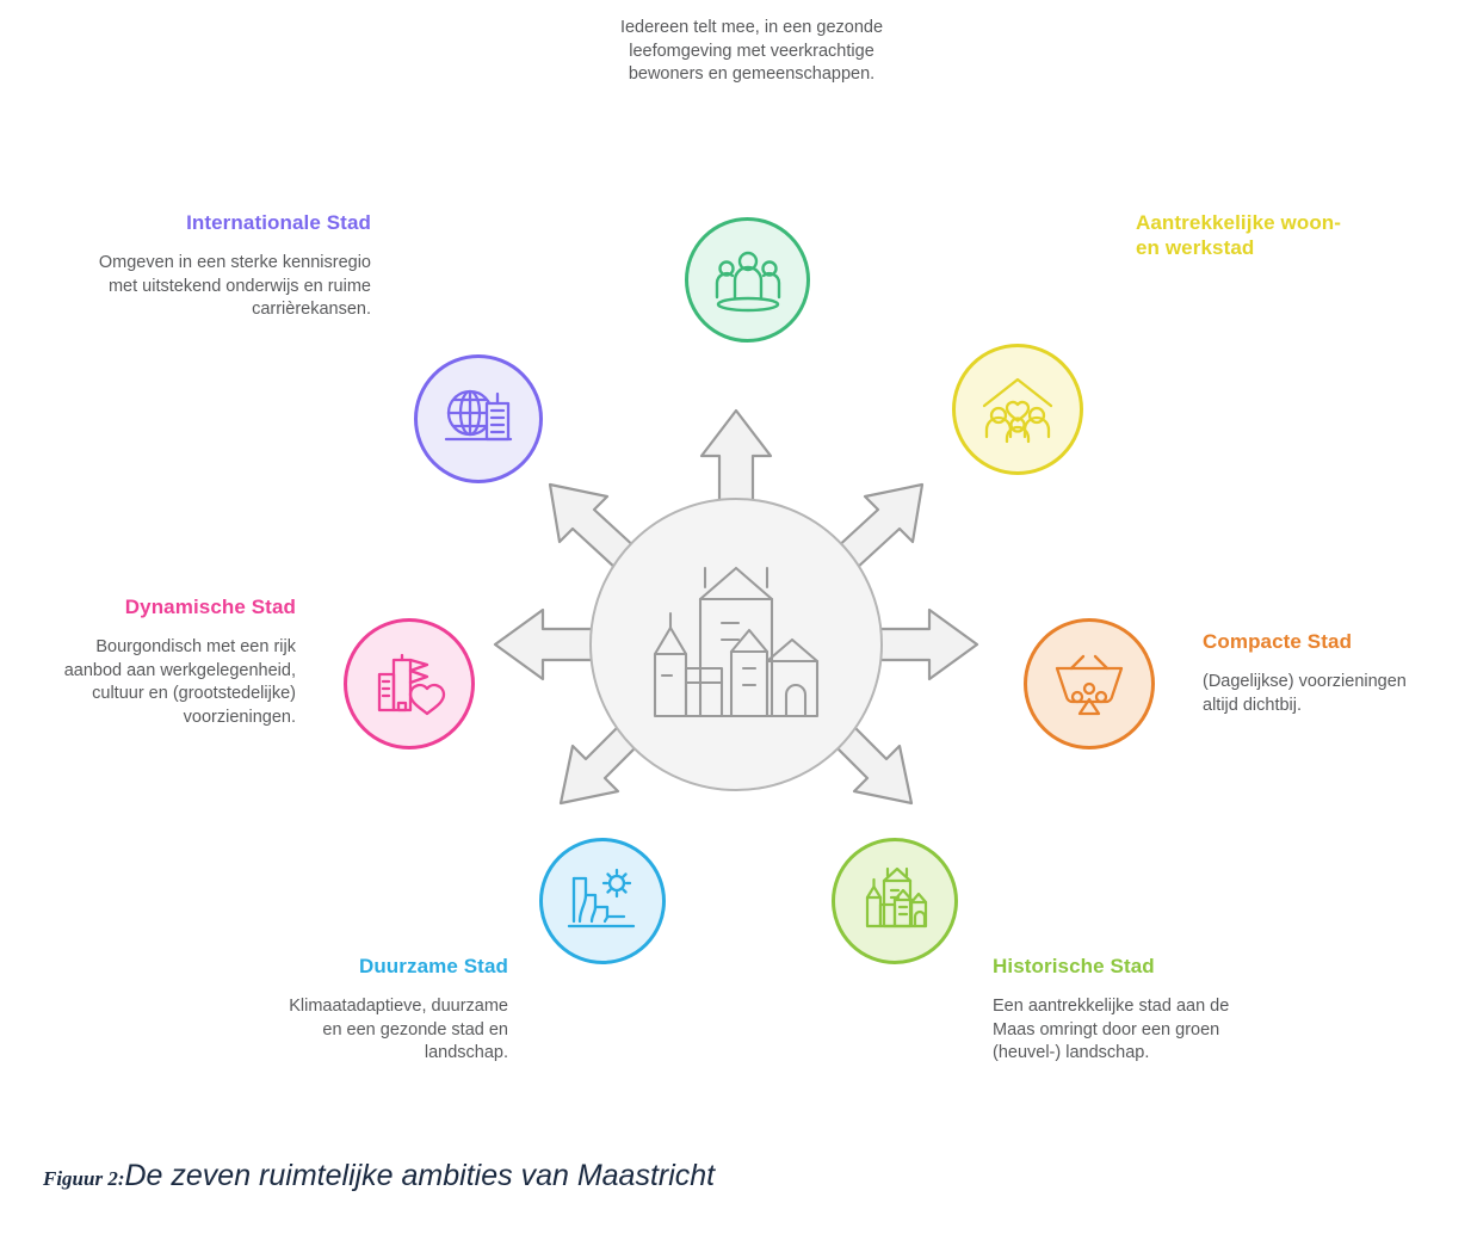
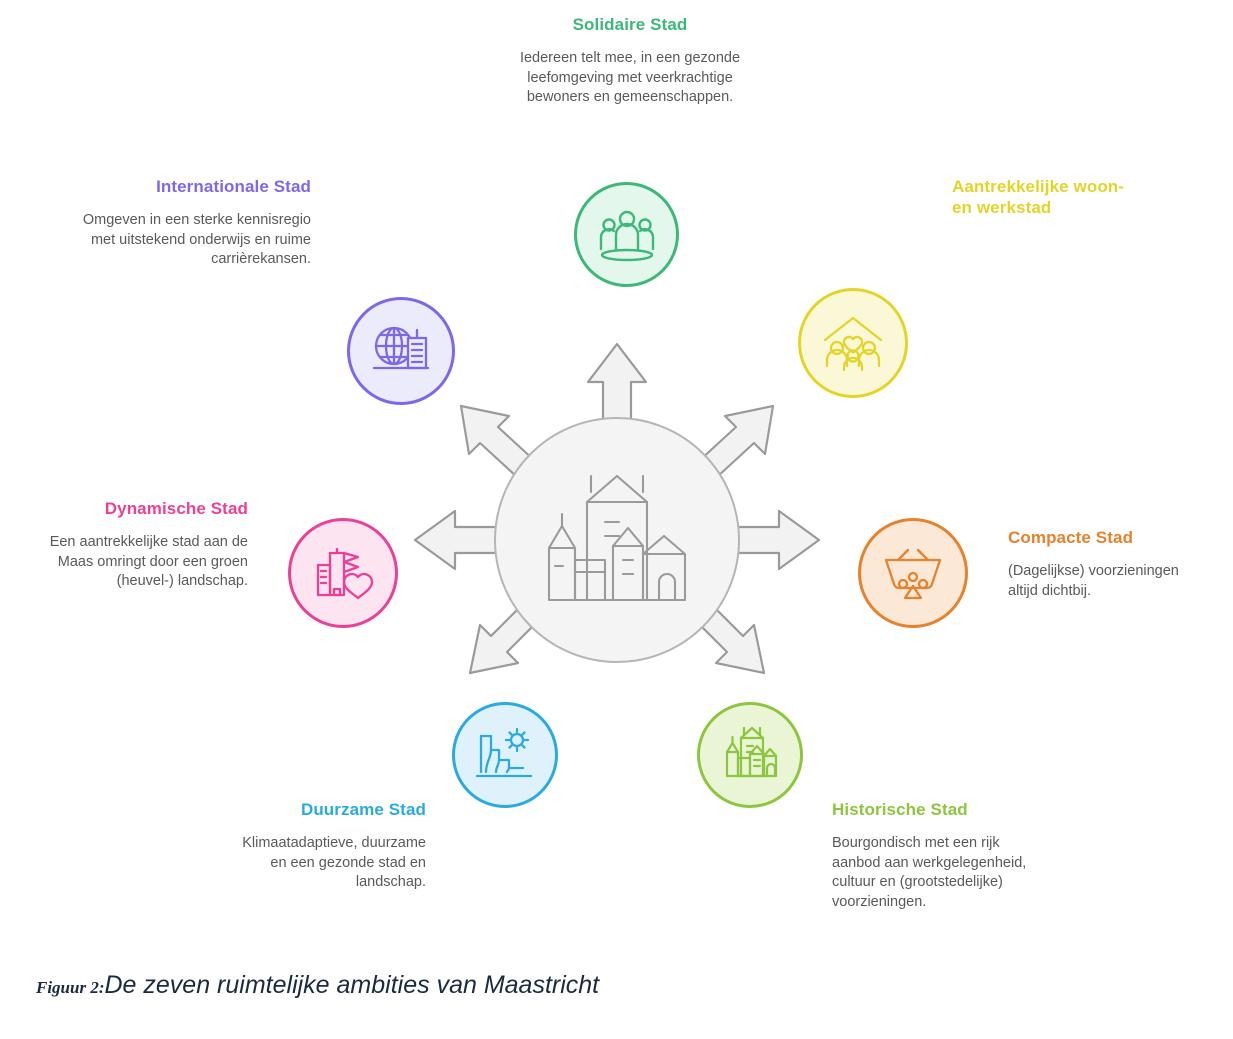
+ Solidaire Stad
  Iedereen telt mee, in een gezonde leefomgeving met veerkrachtige bewoners en gemeenschappen.
  Internationale Stad
  Omgeven in een sterke kennisregio met uitstekend onderwijs en ruime carrièrekansen.
  Aantrekkelijke woon- en werkstad
  Dynamische Stad
- Bourgondisch met een rijk aanbod aan werkgelegenheid, cultuur en (grootstedelijke) voorzieningen.
+ Een aantrekkelijke stad aan de Maas omringt door een groen (heuvel-) landschap.
  Compacte Stad
  (Dagelijkse) voorzieningen altijd dichtbij.
  Duurzame Stad
  Klimaatadaptieve, duurzame en een gezonde stad en landschap.
  Historische Stad
- Een aantrekkelijke stad aan de Maas omringt door een groen (heuvel-) landschap.
+ Bourgondisch met een rijk aanbod aan werkgelegenheid, cultuur en (grootstedelijke) voorzieningen.
  Figuur 2:De zeven ruimtelijke ambities van Maastricht
